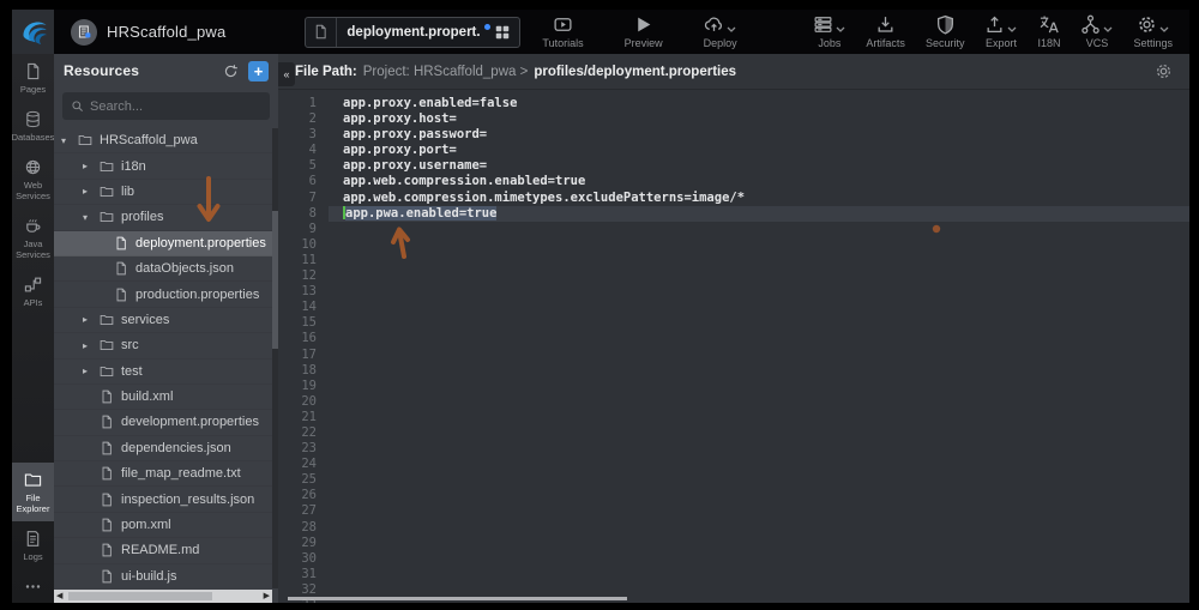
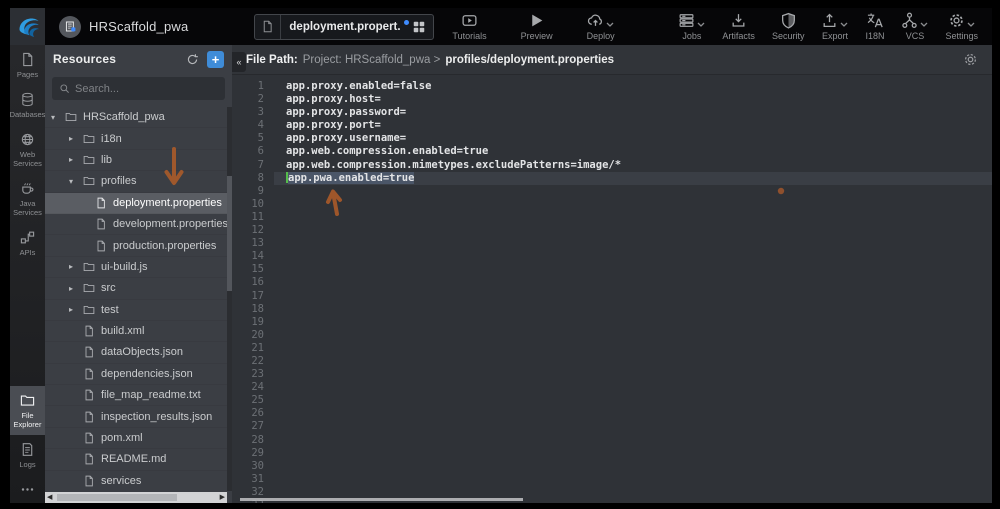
  HRScaffold_pwa
  deployment.propert.
  Tutorials
  Preview
  Deploy
  Jobs
  Artifacts
  Security
  Export
  I18N
  VCS
  Settings
  Pages
  Databases
  Web Services
  Java Services
  APIs
  File Explorer
  Logs
  Resources
  +
  Search...
  ▾
  HRScaffold_pwa
  ▸
  i18n
  ▸
  lib
  ▾
  profiles
  deployment.properties
- dataObjects.json
+ development.properties
  production.properties
  ▸
- services
+ ui-build.js
  ▸
  src
  ▸
  test
  build.xml
- development.properties
+ dataObjects.json
  dependencies.json
  file_map_readme.txt
  inspection_results.json
  pom.xml
  README.md
- ui-build.js
+ services
  «
  File Path:
  Project: HRScaffold_pwa >
  profiles/deployment.properties
  1
  2
  3
  4
  5
  6
  7
  8
  9
  10
  11
  12
  13
  14
  15
  16
  17
  18
  19
  20
  21
  22
  23
  24
  25
  26
  27
  28
  29
  30
  31
  32
  app.proxy.enabled=false
  app.proxy.host=
  app.proxy.password=
  app.proxy.port=
  app.proxy.username=
  app.web.compression.enabled=true
  app.web.compression.mimetypes.excludePatterns=image/*
  app.pwa.enabled=true
